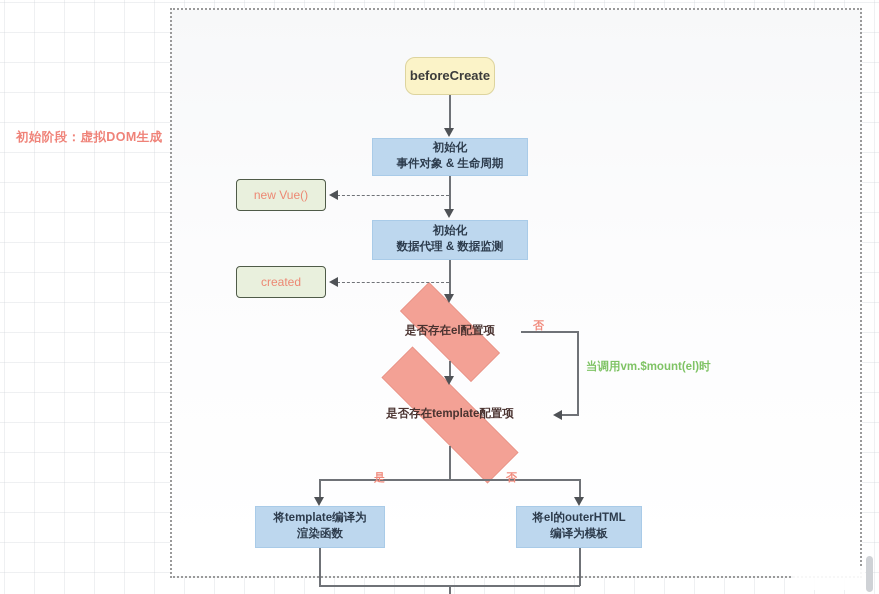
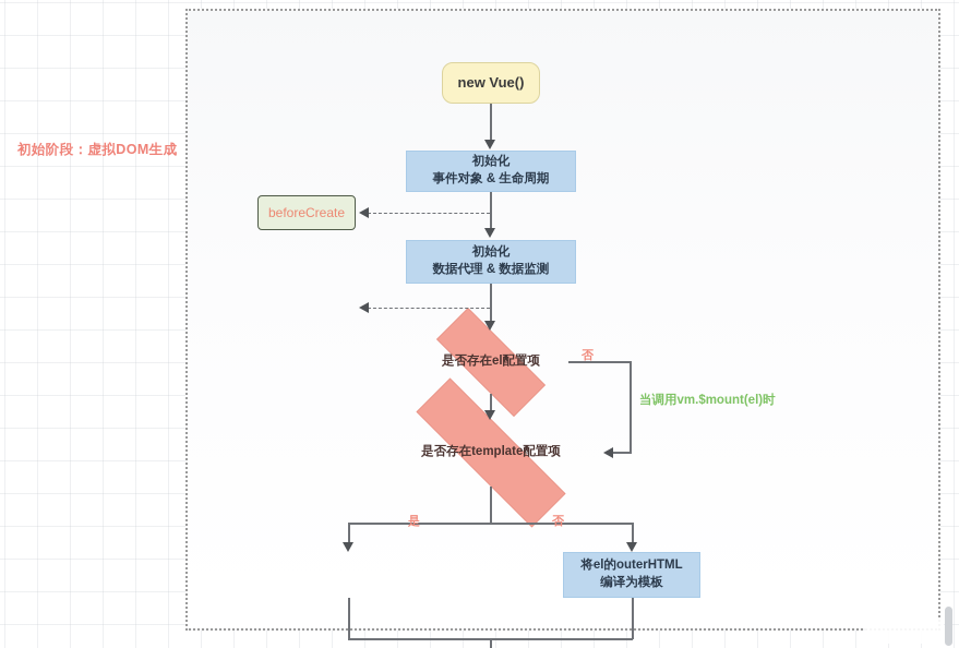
  初始阶段：虚拟DOM生成
- beforeCreate
+ new Vue()
  初始化
  事件对象 & 生命周期
- new Vue()
+ beforeCreate
  初始化
  数据代理 & 数据监测
- created
  是否存在el配置项
  是否存在template配置项
- 将template编译为
- 渲染函数
  将el的outerHTML
  编译为模板
  否
  当调用vm.$mount(el)时
  是
  否
